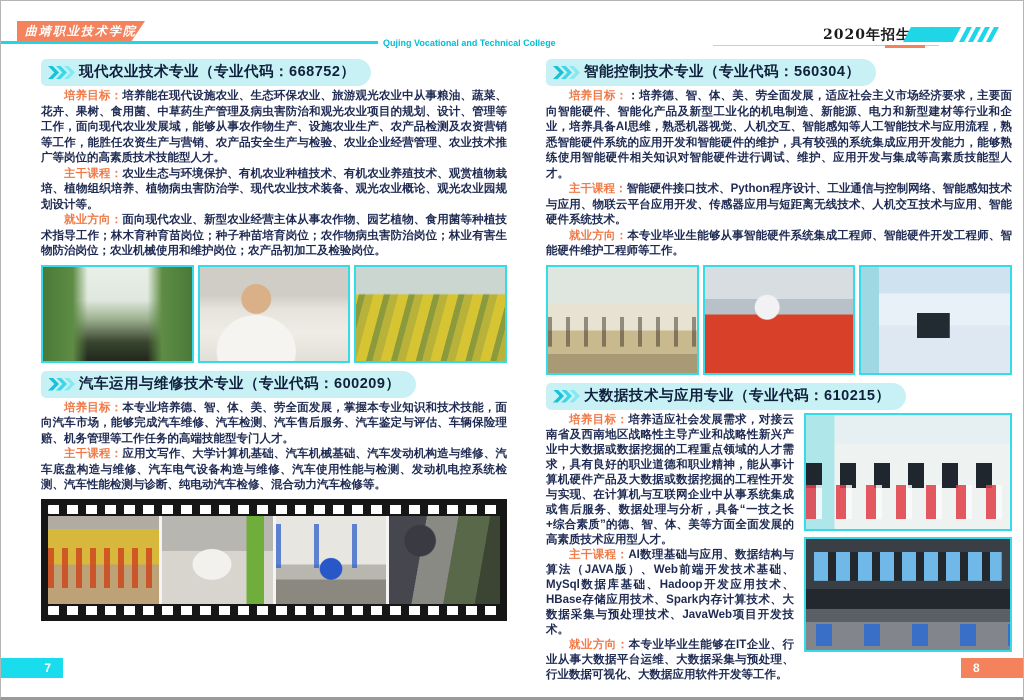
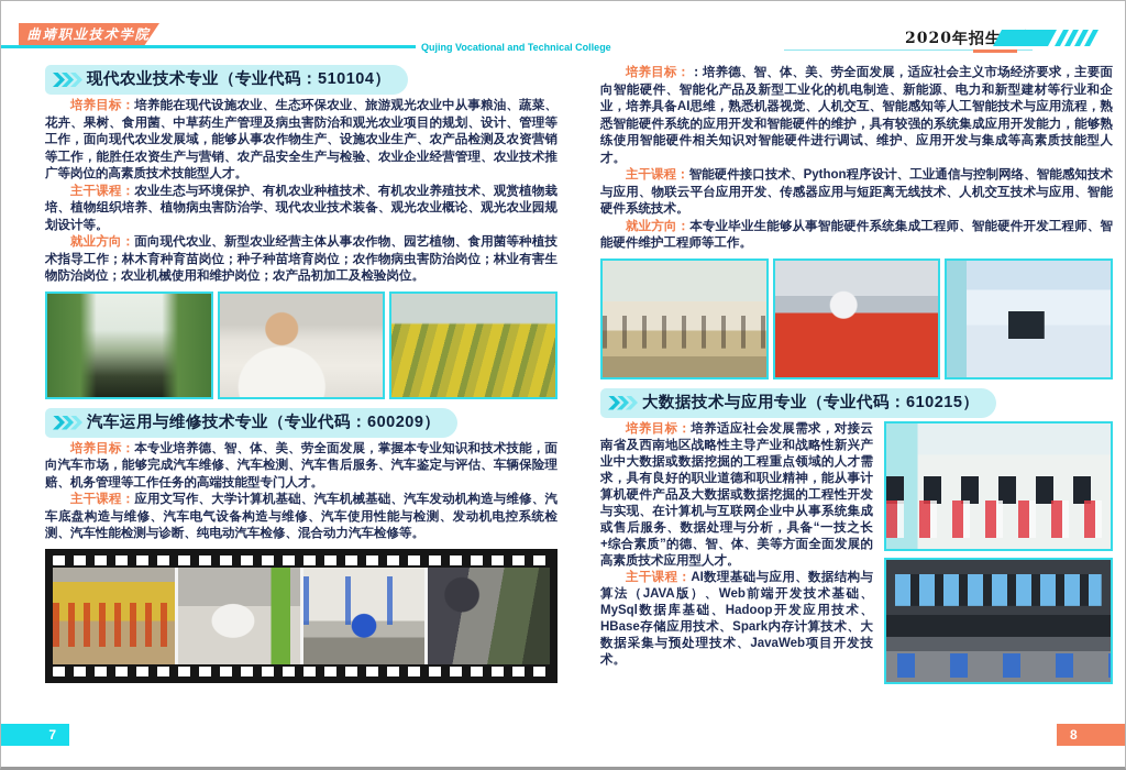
  曲靖职业技术学院
  Qujing Vocational and Technical College
  2020年招生
- 现代农业技术专业（专业代码：668752）
+ 现代农业技术专业（专业代码：510104）
  培养目标：培养能在现代设施农业、生态环保农业、旅游观光农业中从事粮油、蔬菜、花卉、果树、食用菌、中草药生产管理及病虫害防治和观光农业项目的规划、设计、管理等工作，面向现代农业发展域，能够从事农作物生产、设施农业生产、农产品检测及农资营销等工作，能胜任农资生产与营销、农产品安全生产与检验、农业企业经营管理、农业技术推广等岗位的高素质技术技能型人才。
  主干课程：农业生态与环境保护、有机农业种植技术、有机农业养殖技术、观赏植物栽培、植物组织培养、植物病虫害防治学、现代农业技术装备、观光农业概论、观光农业园规划设计等。
  就业方向：面向现代农业、新型农业经营主体从事农作物、园艺植物、食用菌等种植技术指导工作；林木育种育苗岗位；种子种苗培育岗位；农作物病虫害防治岗位；林业有害生物防治岗位；农业机械使用和维护岗位；农产品初加工及检验岗位。
  汽车运用与维修技术专业（专业代码：600209）
  培养目标：本专业培养德、智、体、美、劳全面发展，掌握本专业知识和技术技能，面向汽车市场，能够完成汽车维修、汽车检测、汽车售后服务、汽车鉴定与评估、车辆保险理赔、机务管理等工作任务的高端技能型专门人才。
  主干课程：应用文写作、大学计算机基础、汽车机械基础、汽车发动机构造与维修、汽车底盘构造与维修、汽车电气设备构造与维修、汽车使用性能与检测、发动机电控系统检测、汽车性能检测与诊断、纯电动汽车检修、混合动力汽车检修等。
- 智能控制技术专业（专业代码：560304）
  培养目标：：培养德、智、体、美、劳全面发展，适应社会主义市场经济要求，主要面向智能硬件、智能化产品及新型工业化的机电制造、新能源、电力和新型建材等行业和企业，培养具备AI思维，熟悉机器视觉、人机交互、智能感知等人工智能技术与应用流程，熟悉智能硬件系统的应用开发和智能硬件的维护，具有较强的系统集成应用开发能力，能够熟练使用智能硬件相关知识对智能硬件进行调试、维护、应用开发与集成等高素质技能型人才。
  主干课程：智能硬件接口技术、Python程序设计、工业通信与控制网络、智能感知技术与应用、物联云平台应用开发、传感器应用与短距离无线技术、人机交互技术与应用、智能硬件系统技术。
  就业方向：本专业毕业生能够从事智能硬件系统集成工程师、智能硬件开发工程师、智能硬件维护工程师等工作。
  大数据技术与应用专业（专业代码：610215）
  培养目标：培养适应社会发展需求，对接云南省及西南地区战略性主导产业和战略性新兴产业中大数据或数据挖掘的工程重点领域的人才需求，具有良好的职业道德和职业精神，能从事计算机硬件产品及大数据或数据挖掘的工程性开发与实现、在计算机与互联网企业中从事系统集成或售后服务、数据处理与分析，具备“一技之长+综合素质”的德、智、体、美等方面全面发展的高素质技术应用型人才。
  主干课程：AI数理基础与应用、数据结构与算法（JAVA版）、Web前端开发技术基础、MySql数据库基础、Hadoop开发应用技术、HBase存储应用技术、Spark内存计算技术、大数据采集与预处理技术、JavaWeb项目开发技术。
- 就业方向：本专业毕业生能够在IT企业、行业从事大数据平台运维、大数据采集与预处理、行业数据可视化、大数据应用软件开发等工作。
  7
  8
